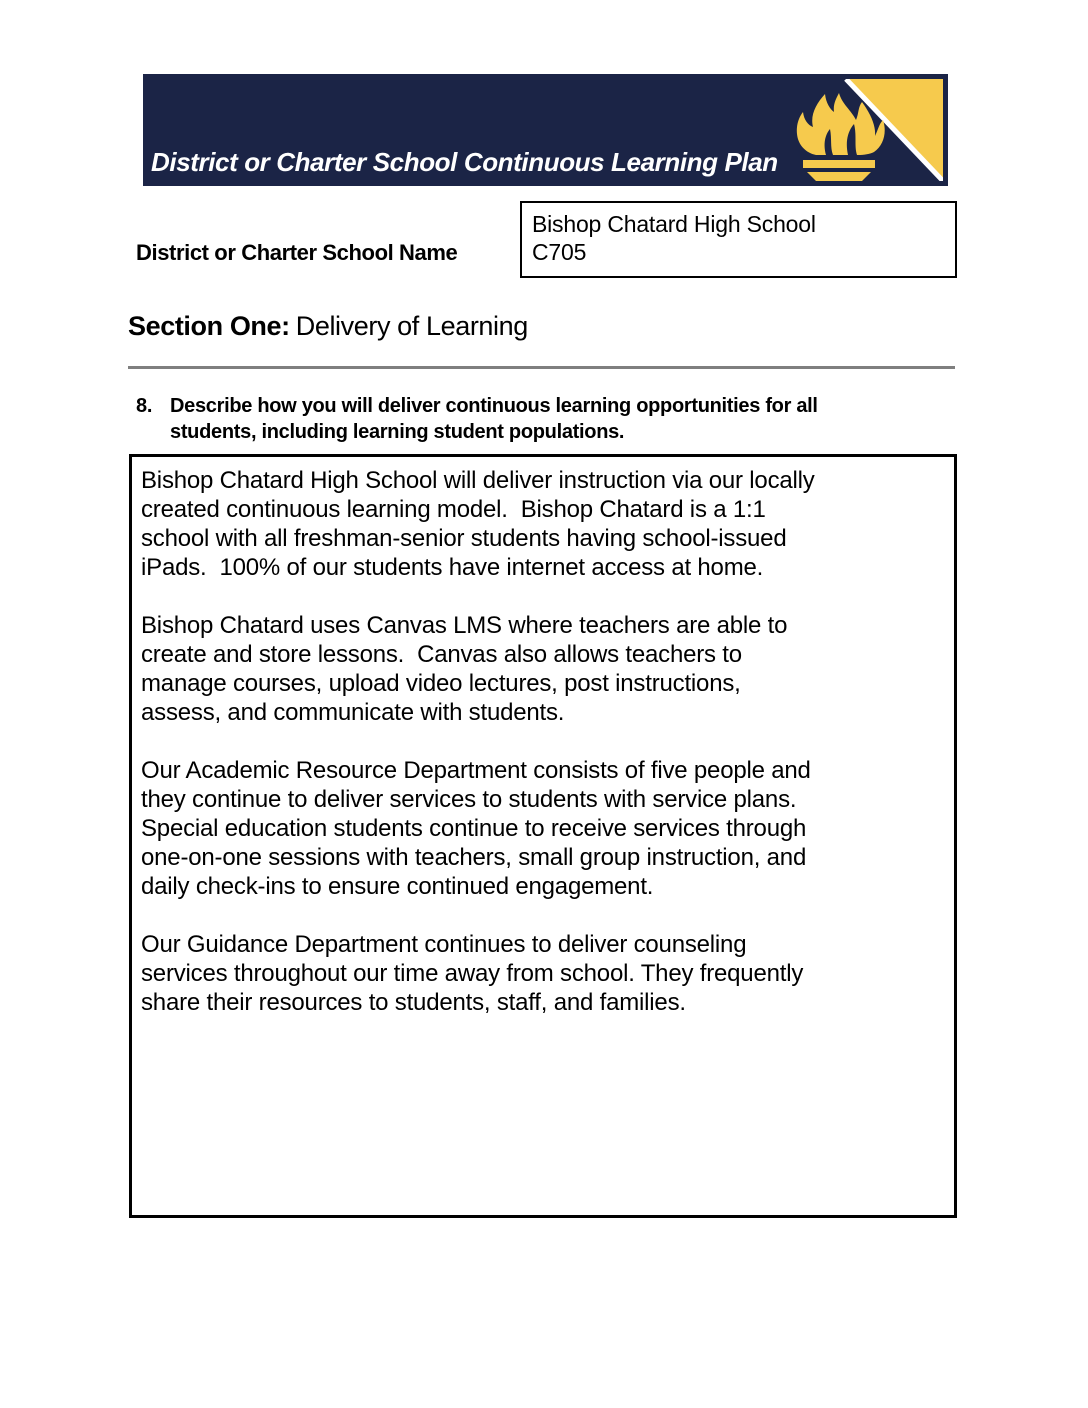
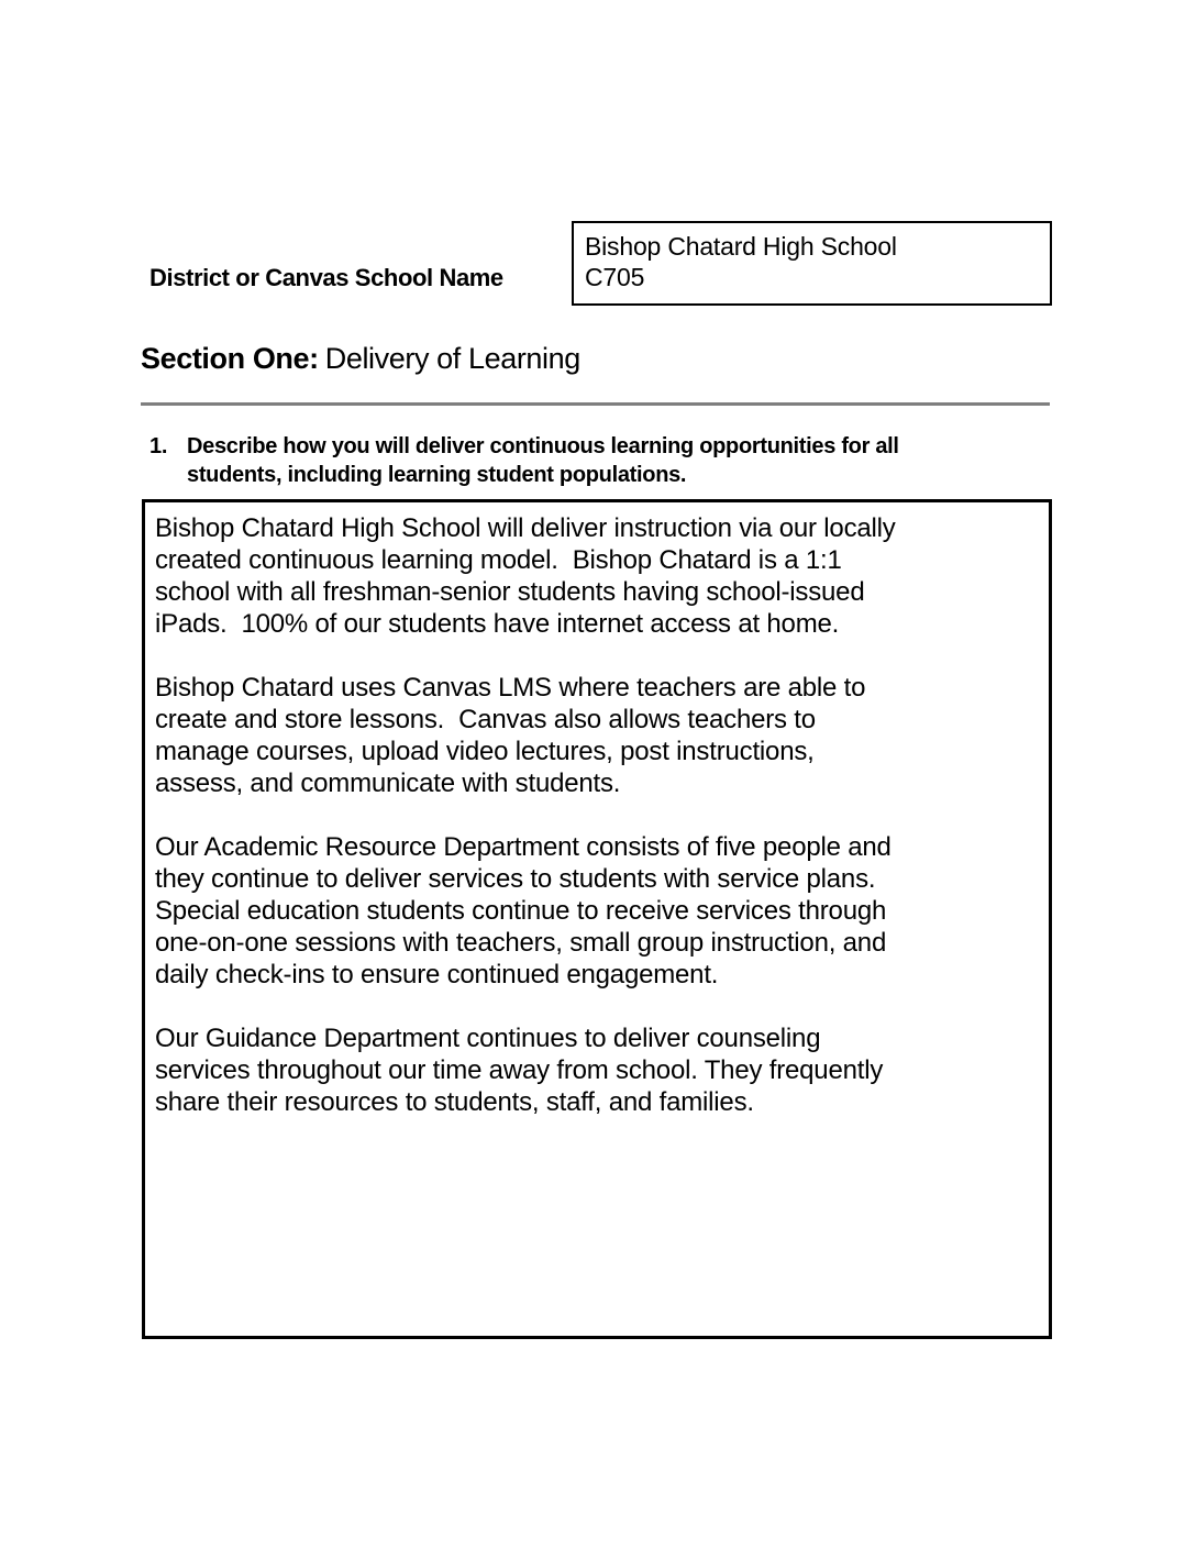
- District or Charter School Continuous Learning Plan
- District or Charter School Name
+ District or Canvas School Name
  Bishop Chatard High School
  C705
  Section One: Delivery of Learning
- 8.
+ 1.
  Describe how you will deliver continuous learning opportunities for all students, including learning student populations.
  Bishop Chatard High School will deliver instruction via our locally
  created continuous learning model. Bishop Chatard is a 1:1
  school with all freshman-senior students having school-issued
  iPads. 100% of our students have internet access at home.
  Bishop Chatard uses Canvas LMS where teachers are able to
  create and store lessons. Canvas also allows teachers to
  manage courses, upload video lectures, post instructions,
  assess, and communicate with students.
  Our Academic Resource Department consists of five people and
  they continue to deliver services to students with service plans.
  Special education students continue to receive services through
  one-on-one sessions with teachers, small group instruction, and
  daily check-ins to ensure continued engagement.
  Our Guidance Department continues to deliver counseling
  services throughout our time away from school. They frequently
  share their resources to students, staff, and families.
